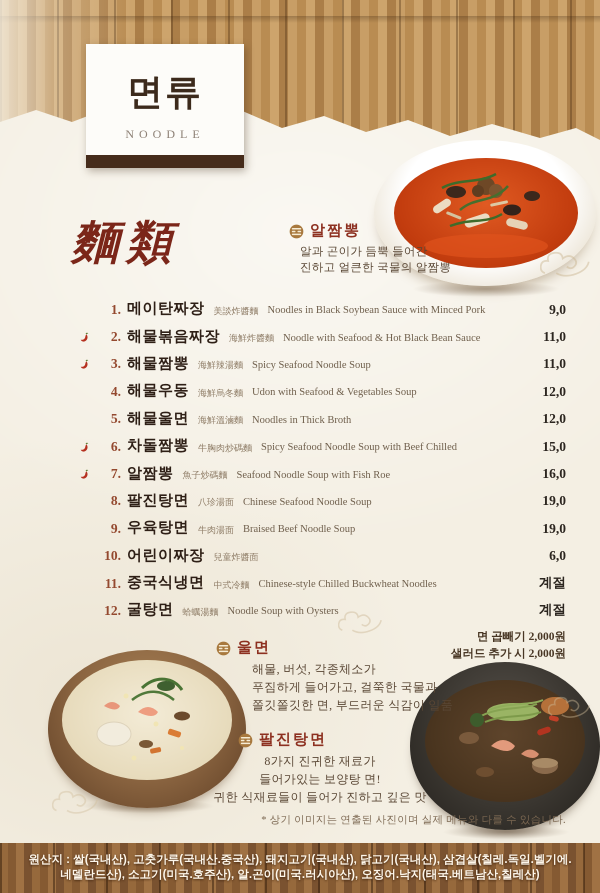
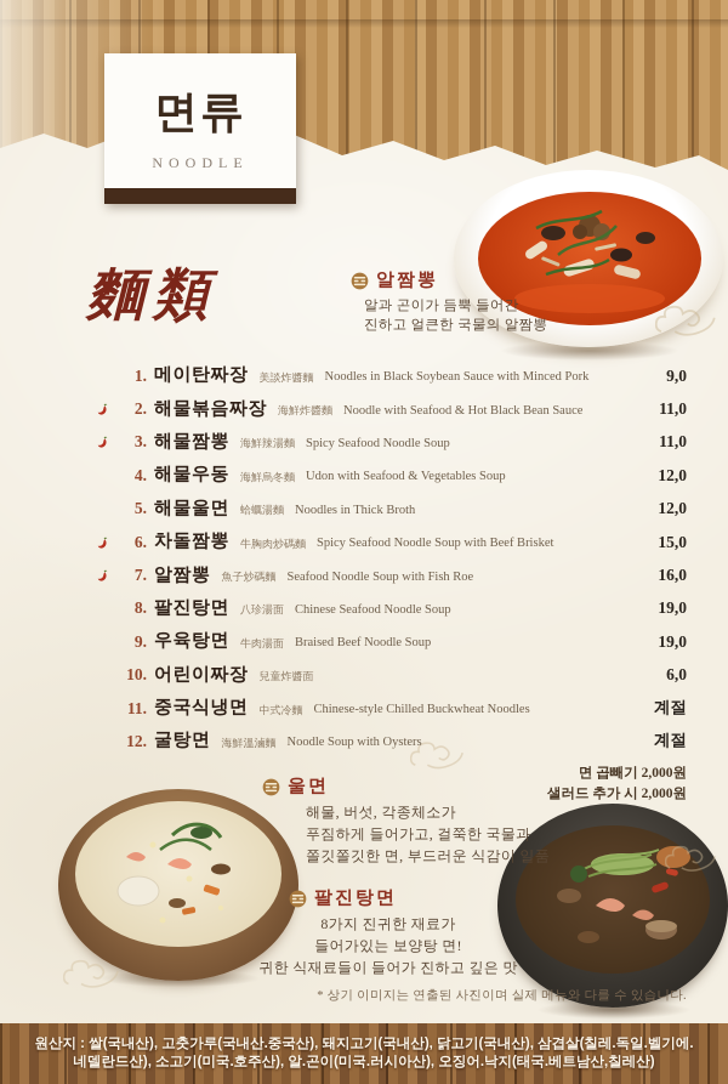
  면류
  NOODLE
  麵類
  알짬뽕
  알과 곤이가 듬뿍 들어간
  진하고 얼큰한 국물의 알짬뽕
  1.
  메이탄짜장
  美談炸醬麵
  Noodles in Black Soybean Sauce with Minced Pork
  9,0
  2.
  해물볶음짜장
  海鮮炸醬麵
  Noodle with Seafood & Hot Black Bean Sauce
  11,0
  3.
  해물짬뽕
  海鮮辣湯麵
  Spicy Seafood Noodle Soup
  11,0
  4.
  해물우동
  海鮮烏冬麵
  Udon with Seafood & Vegetables Soup
  12,0
  5.
  해물울면
- 海鮮溫滷麵
+ 蛤蠣湯麵
  Noodles in Thick Broth
  12,0
  6.
  차돌짬뽕
  牛胸肉炒碼麵
- Spicy Seafood Noodle Soup with Beef Chilled
+ Spicy Seafood Noodle Soup with Beef Brisket
  15,0
  7.
  알짬뽕
  魚子炒碼麵
  Seafood Noodle Soup with Fish Roe
  16,0
  8.
  팔진탕면
  八珍湯面
  Chinese Seafood Noodle Soup
  19,0
  9.
  우육탕면
  牛肉湯面
  Braised Beef Noodle Soup
  19,0
  10.
  어린이짜장
  兒童炸醬面
  6,0
  11.
  중국식냉면
  中式冷麵
  Chinese-style Chilled Buckwheat Noodles
  계절
  12.
  굴탕면
- 蛤蠣湯麵
+ 海鮮溫滷麵
  Noodle Soup with Oysters
  계절
  면 곱빼기 2,000원
  샐러드 추가 시 2,000원
  울면
  해물, 버섯, 각종체소가
  푸짐하게 들어가고, 걸쭉한 국물과
  쫄깃쫄깃한 면, 부드러운 식감이 일품
  팔진탕면
  8가지 진귀한 재료가
  들어가있는 보양탕 면!
  귀한 식재료들이 들어가 진하고 깊은 맛
  * 상기 이미지는 연출된 사진이며 실제 메뉴와 다를 수 있습니다.
  원산지 : 쌀(국내산), 고춧가루(국내산.중국산), 돼지고기(국내산), 닭고기(국내산), 삼겹살(칠레.독일.벨기에.
  네델란드산), 소고기(미국.호주산), 알.곤이(미국.러시아산), 오징어.낙지(태국.베트남산,칠레산)
